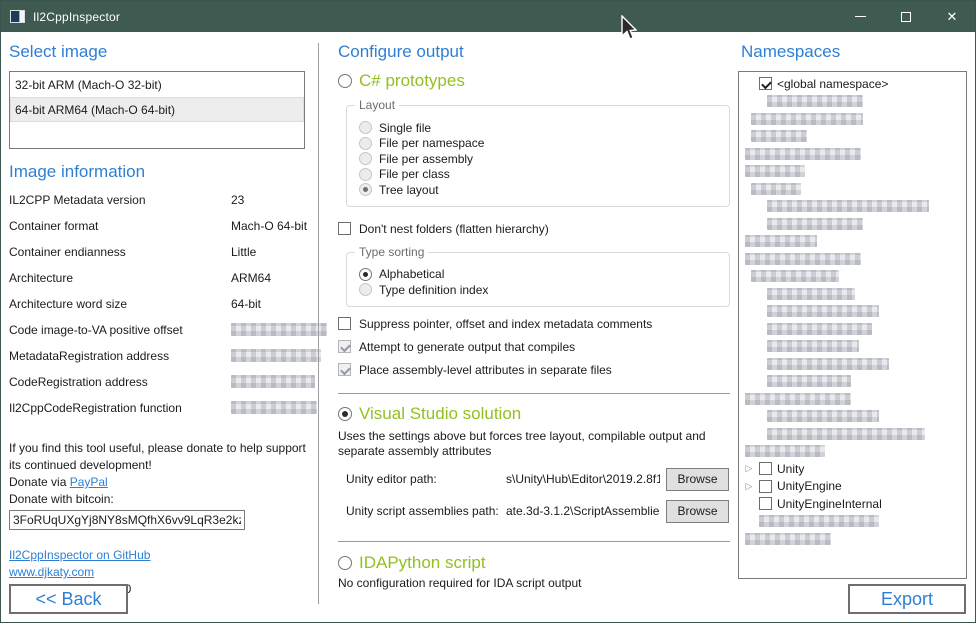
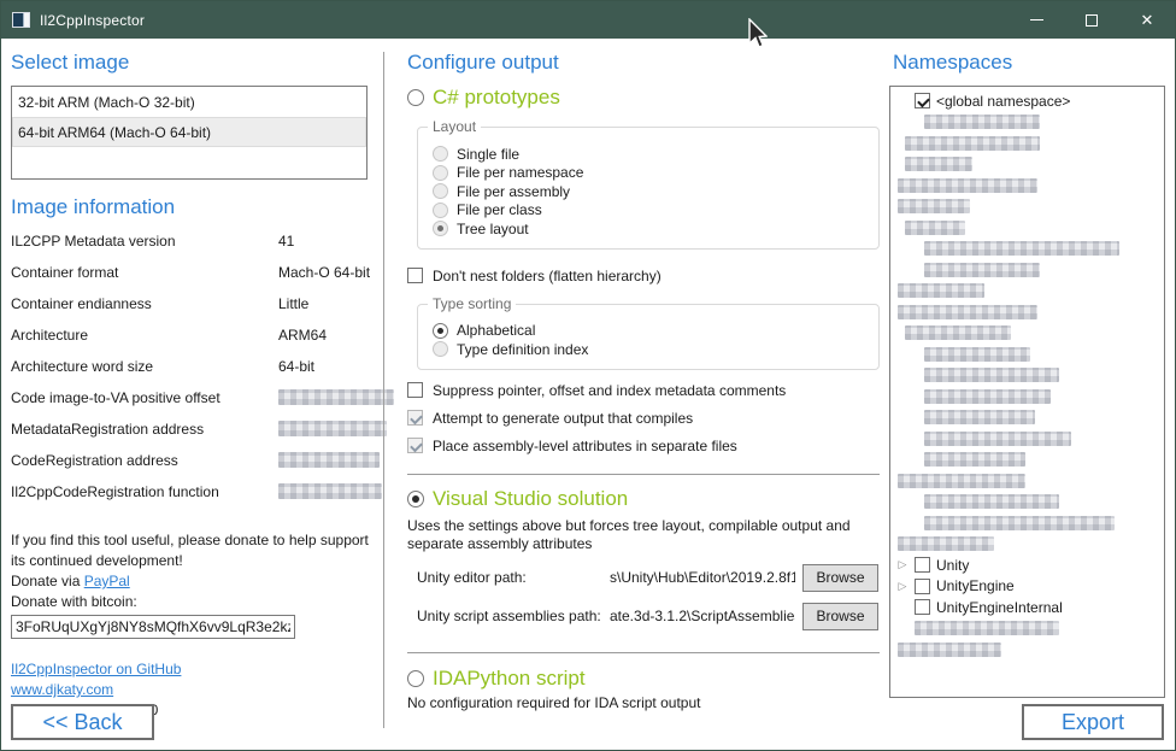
  Il2CppInspector
  ✕
  Select image
  32-bit ARM (Mach-O 32-bit)
  64-bit ARM64 (Mach-O 64-bit)
  Image information
  IL2CPP Metadata version
- 23
+ 41
  Container format
  Mach-O 64-bit
  Container endianness
  Little
  Architecture
  ARM64
  Architecture word size
  64-bit
  Code image-to-VA positive offset
  MetadataRegistration address
  CodeRegistration address
  Il2CppCodeRegistration function
  If you find this tool useful, please donate to help support its continued development!
  Donate via PayPal
  Donate with bitcoin:
  3FoRUqUXgYj8NY8sMQfhX6vv9LqR3e2k
  Il2CppInspector on GitHub
  www.djkaty.com
  << Back
  Configure output
  C# prototypes
  Layout
  Single file
  File per namespace
  File per assembly
  File per class
  Tree layout
  Don't nest folders (flatten hierarchy)
  Type sorting
  Alphabetical
  Type definition index
  Suppress pointer, offset and index metadata comments
  Attempt to generate output that compiles
  Place assembly-level attributes in separate files
  Visual Studio solution
  Uses the settings above but forces tree layout, compilable output and separate assembly attributes
  Unity editor path:
  s\Unity\Hub\Editor\2019.2.8f1
  Browse
  Unity script assemblies path:
  ate.3d-3.1.2\ScriptAssemblie
  Browse
  IDAPython script
  No configuration required for IDA script output
  Namespaces
  <global namespace>
  ▷
  Unity
  ▷
  UnityEngine
  UnityEngineInternal
  Export
